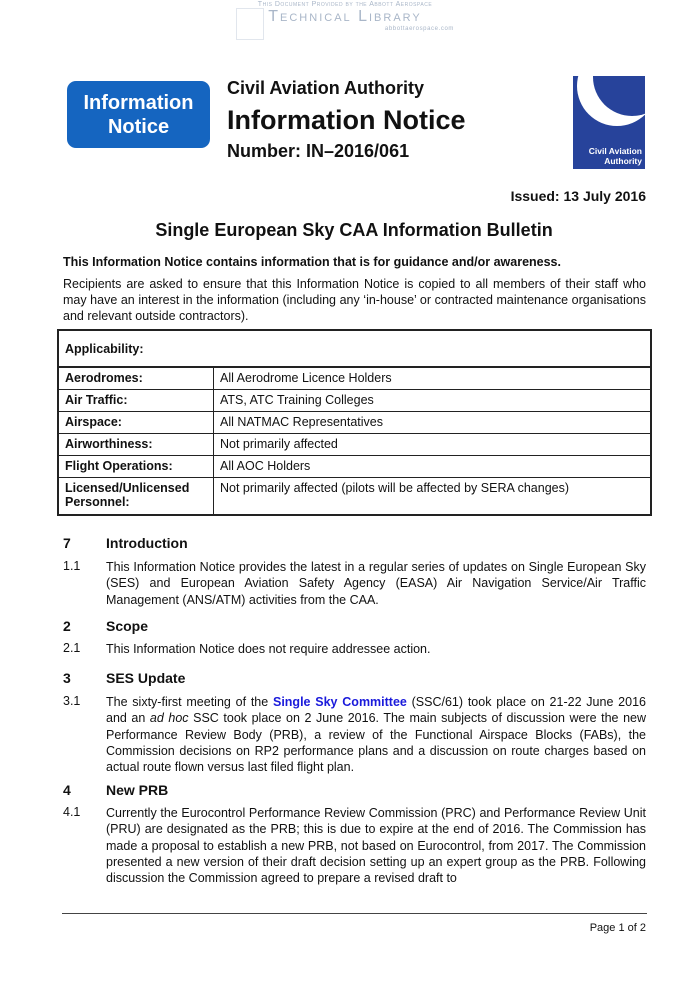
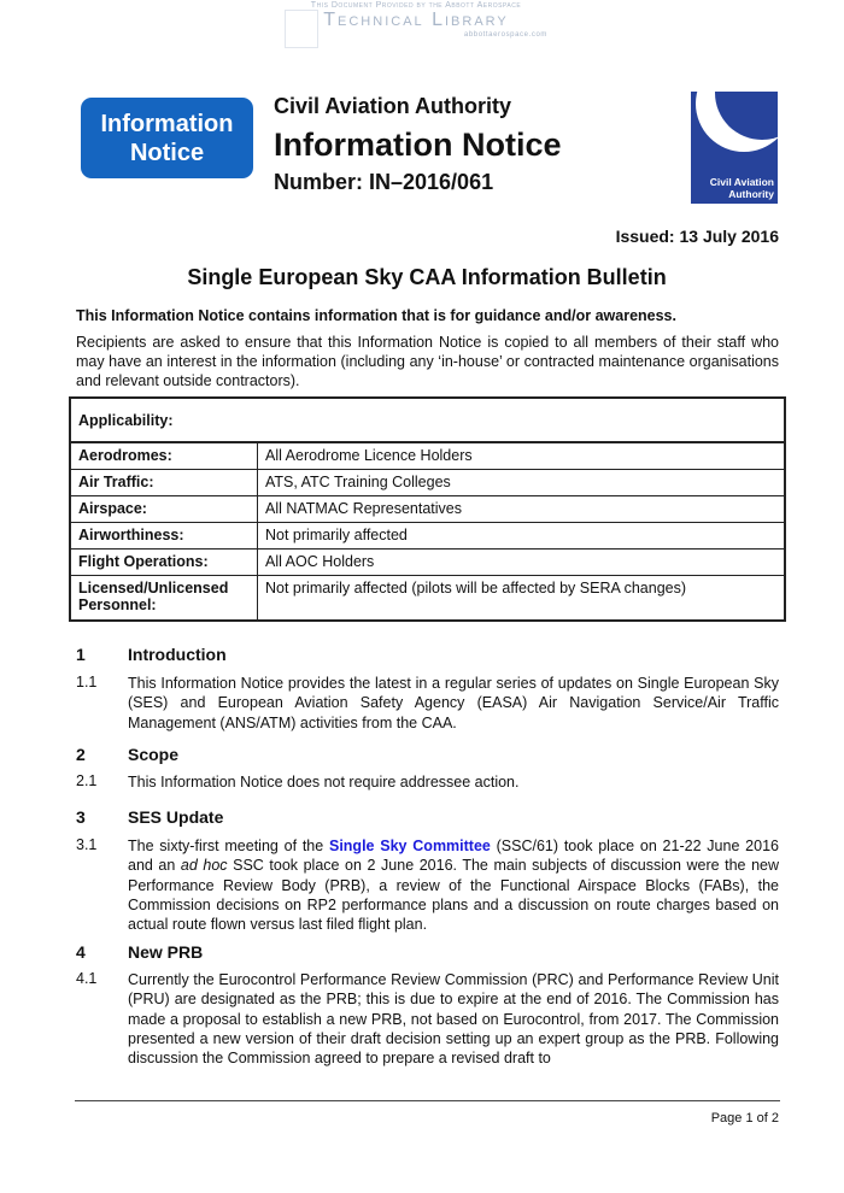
  Technical Library
  Information
  Notice
  Civil Aviation Authority
  Information Notice
  Number: IN–2016/061
  Civil Aviation
  Authority
  Issued: 13 July 2016
  Single European Sky CAA Information Bulletin
  This Information Notice contains information that is for guidance and/or awareness.
  Recipients are asked to ensure that this Information Notice is copied to all members of their staff who may have an interest in the information (including any ‘in-house’ or contracted maintenance organisations and relevant outside contractors).
  Applicability:
  Aerodromes:	All Aerodrome Licence Holders
  Air Traffic:	ATS, ATC Training Colleges
  Airspace:	All NATMAC Representatives
  Airworthiness:	Not primarily affected
  Flight Operations:	All AOC Holders
  Licensed/Unlicensed Personnel:	Not primarily affected (pilots will be affected by SERA changes)
- 7
+ 1
  Introduction
  1.1
  This Information Notice provides the latest in a regular series of updates on Single European Sky (SES) and European Aviation Safety Agency (EASA) Air Navigation Service/Air Traffic Management (ANS/ATM) activities from the CAA.
  2
  Scope
  2.1
  This Information Notice does not require addressee action.
  3
  SES Update
  3.1
  The sixty-first meeting of the Single Sky Committee (SSC/61) took place on 21-22 June 2016 and an ad hoc SSC took place on 2 June 2016. The main subjects of discussion were the new Performance Review Body (PRB), a review of the Functional Airspace Blocks (FABs), the Commission decisions on RP2 performance plans and a discussion on route charges based on actual route flown versus last filed flight plan.
  4
  New PRB
  4.1
  Currently the Eurocontrol Performance Review Commission (PRC) and Performance Review Unit (PRU) are designated as the PRB; this is due to expire at the end of 2016. The Commission has made a proposal to establish a new PRB, not based on Eurocontrol, from 2017. The Commission presented a new version of their draft decision setting up an expert group as the PRB. Following discussion the Commission agreed to prepare a revised draft to
  Page 1 of 2
